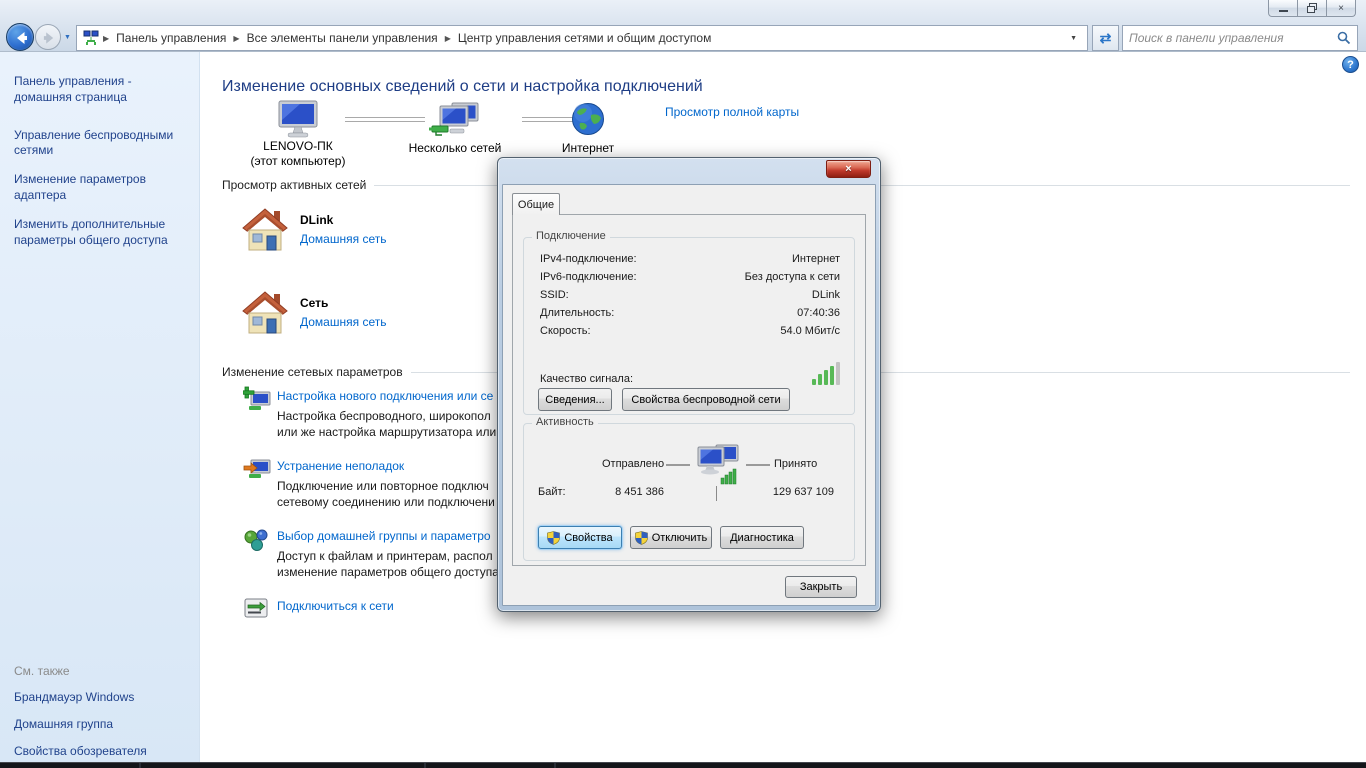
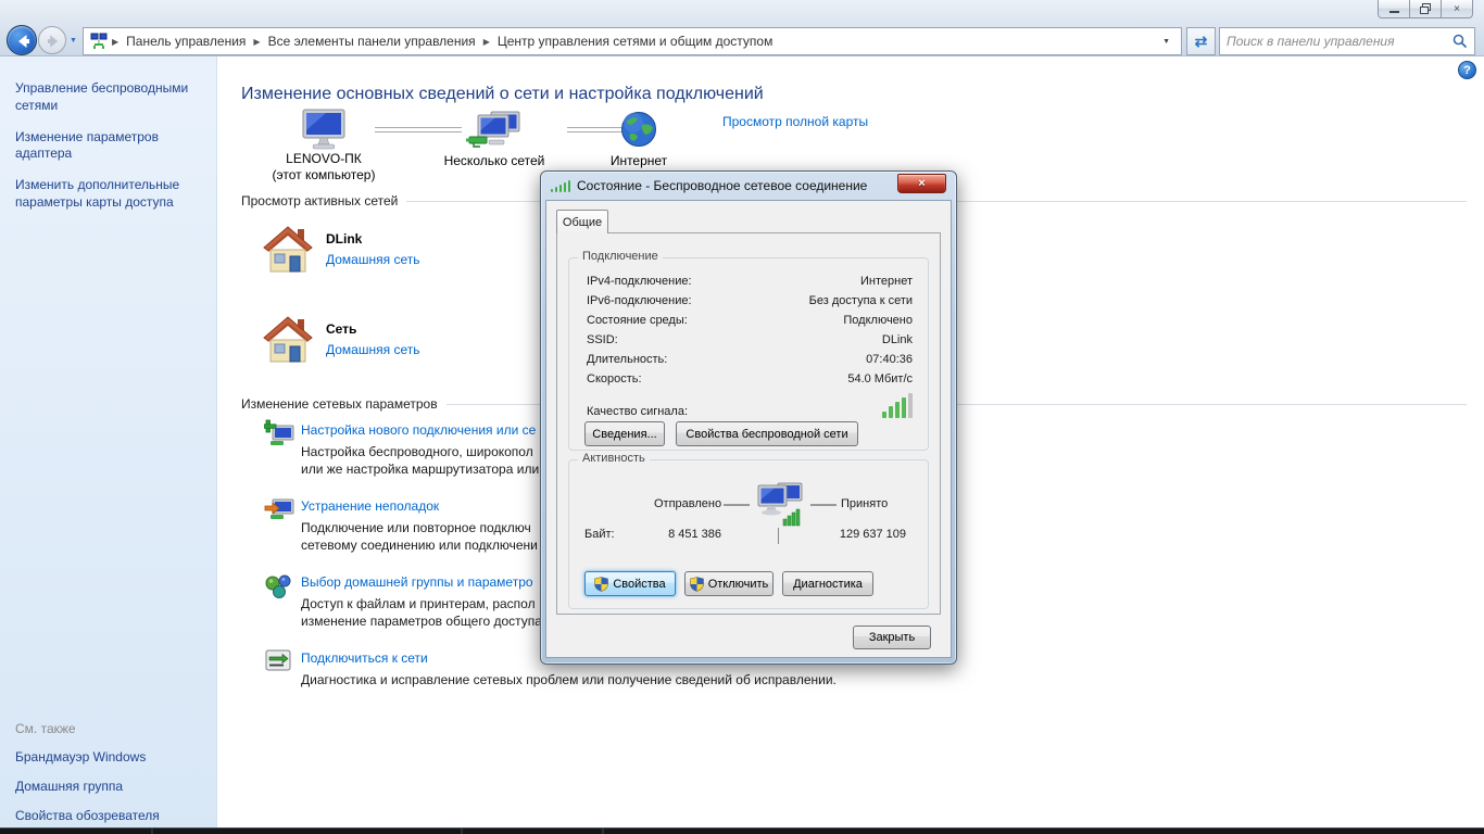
  ×
  ▶
  Панель управления
  ▶
  Все элементы панели управления
  ▶
  Центр управления сетями и общим доступом
  ⇄
  Поиск в панели управления
  ?
- Панель управления - домашняя страница
  Управление беспроводными сетями
  Изменение параметров адаптера
- Изменить дополнительные параметры общего доступа
+ Изменить дополнительные параметры карты доступа
  См. также
  Брандмауэр Windows
  Домашняя группа
  Свойства обозревателя
  Изменение основных сведений о сети и настройка подключений
  LENOVO-ПК
  (этот компьютер)
  Несколько сетей
  Интернет
  Просмотр полной карты
  Просмотр активных сетей
  DLink
  Домашняя сеть
  Сеть
  Домашняя сеть
  Изменение сетевых параметров
  Настройка нового подключения или се
  Настройка беспроводного, широкопол
  или же настройка маршрутизатора или
  Устранение неполадок
  Подключение или повторное подключ
  сетевому соединению или подключени
  Выбор домашней группы и параметро
  Доступ к файлам и принтерам, распол
  изменение параметров общего доступа
  Подключиться к сети
+ Диагностика и исправление сетевых проблем или получение сведений об исправлении.
+ Состояние - Беспроводное сетевое соединение
  ×
  Общие
  Подключение
  IPv4-подключение:
  Интернет
  IPv6-подключение:
  Без доступа к сети
+ Состояние среды:
+ Подключено
  SSID:
  DLink
  Длительность:
  07:40:36
  Скорость:
  54.0 Мбит/с
  Качество сигнала:
  Сведения...
  Свойства беспроводной сети
  Активность
  Отправлено
  Принято
  Байт:
  8 451 386
  129 637 109
  Свойства
  Отключить
  Диагностика
  Закрыть
